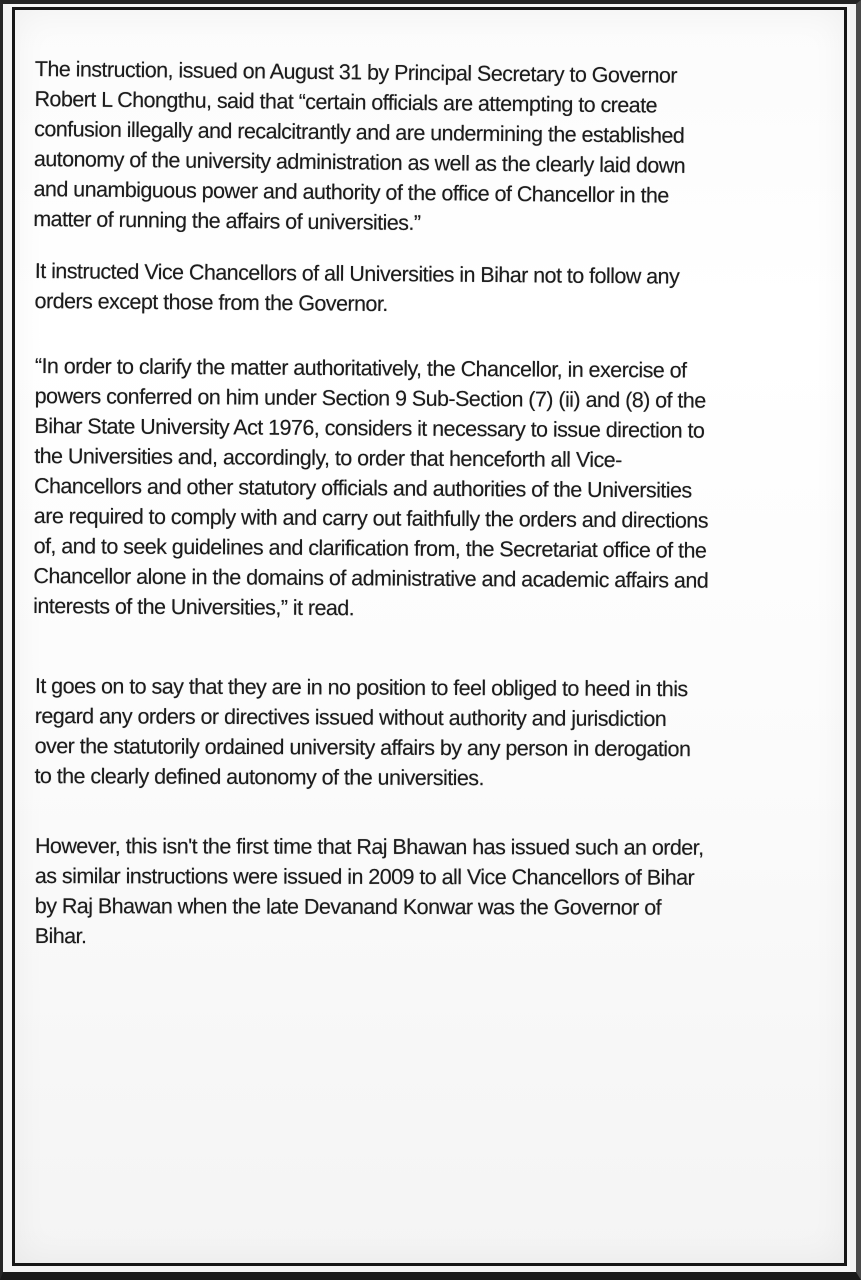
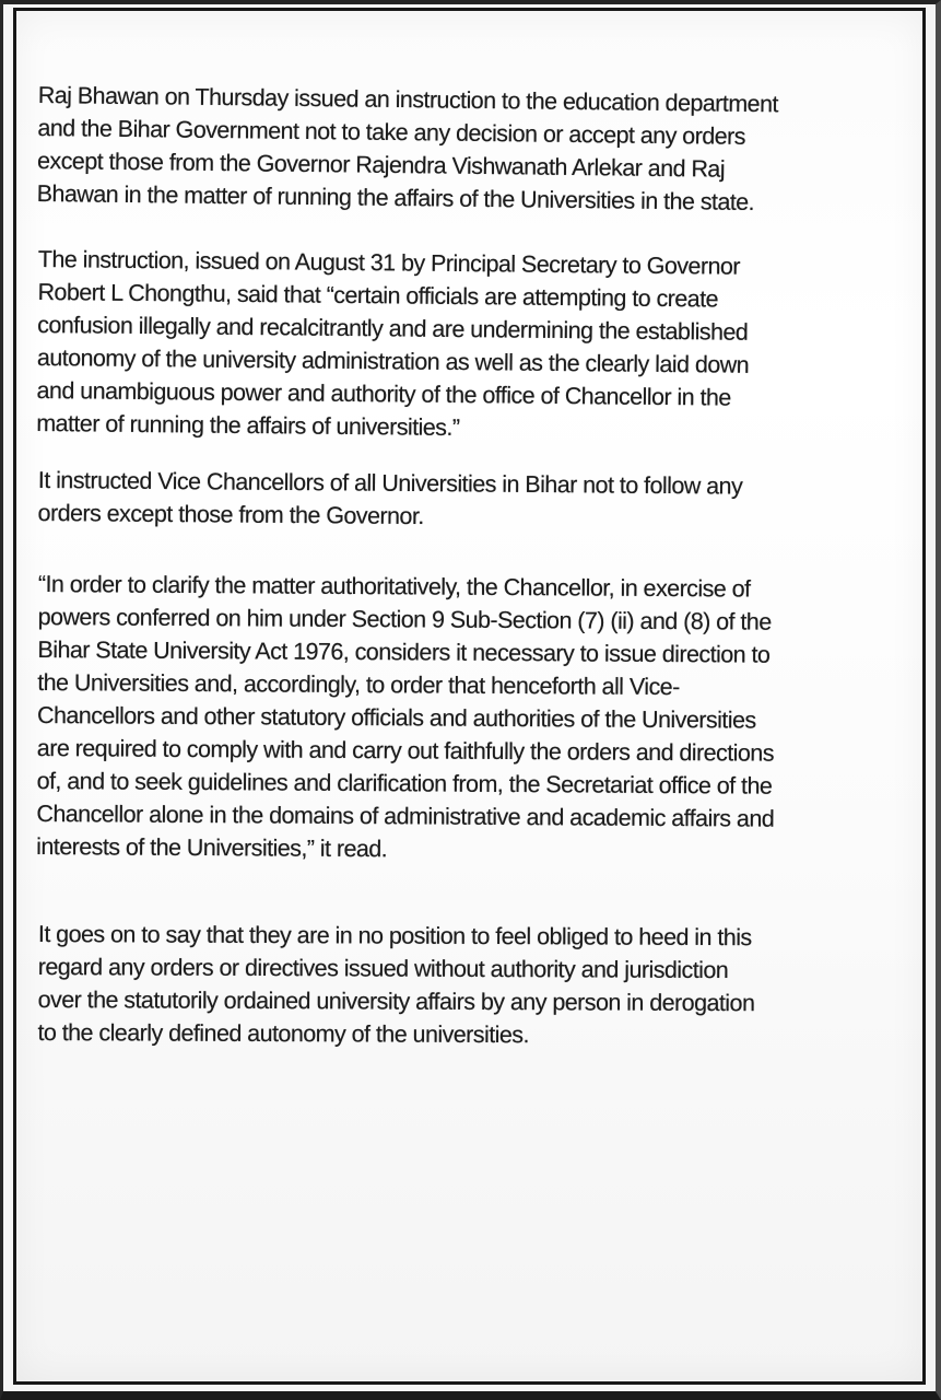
+ Raj Bhawan on Thursday issued an instruction to the education department
+ and the Bihar Government not to take any decision or accept any orders
+ except those from the Governor Rajendra Vishwanath Arlekar and Raj
+ Bhawan in the matter of running the affairs of the Universities in the state.
  The instruction, issued on August 31 by Principal Secretary to Governor
  Robert L Chongthu, said that “certain officials are attempting to create
  confusion illegally and recalcitrantly and are undermining the established
  autonomy of the university administration as well as the clearly laid down
  and unambiguous power and authority of the office of Chancellor in the
  matter of running the affairs of universities.”
  It instructed Vice Chancellors of all Universities in Bihar not to follow any
  orders except those from the Governor.
  “In order to clarify the matter authoritatively, the Chancellor, in exercise of
  powers conferred on him under Section 9 Sub-Section (7) (ii) and (8) of the
  Bihar State University Act 1976, considers it necessary to issue direction to
  the Universities and, accordingly, to order that henceforth all Vice-
  Chancellors and other statutory officials and authorities of the Universities
  are required to comply with and carry out faithfully the orders and directions
  of, and to seek guidelines and clarification from, the Secretariat office of the
  Chancellor alone in the domains of administrative and academic affairs and
  interests of the Universities,” it read.
  It goes on to say that they are in no position to feel obliged to heed in this
  regard any orders or directives issued without authority and jurisdiction
  over the statutorily ordained university affairs by any person in derogation
  to the clearly defined autonomy of the universities.
- However, this isn't the first time that Raj Bhawan has issued such an order,
- as similar instructions were issued in 2009 to all Vice Chancellors of Bihar
- by Raj Bhawan when the late Devanand Konwar was the Governor of
- Bihar.
